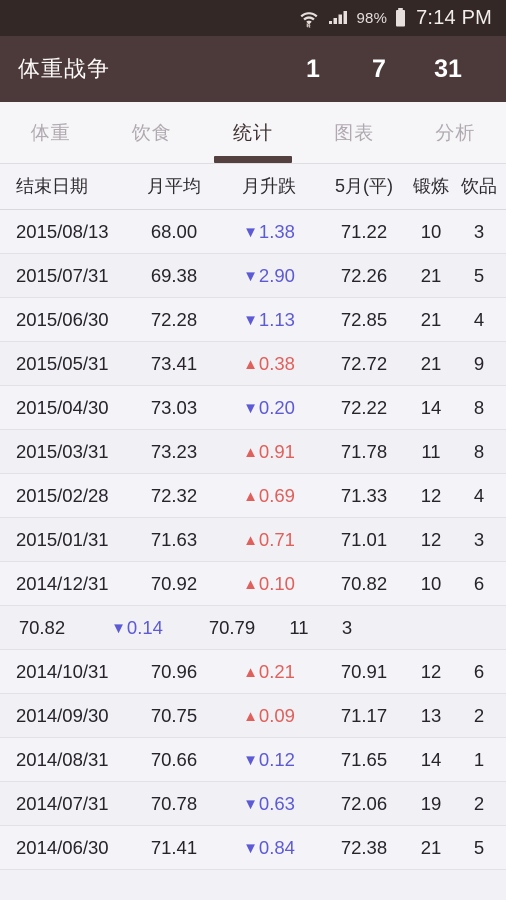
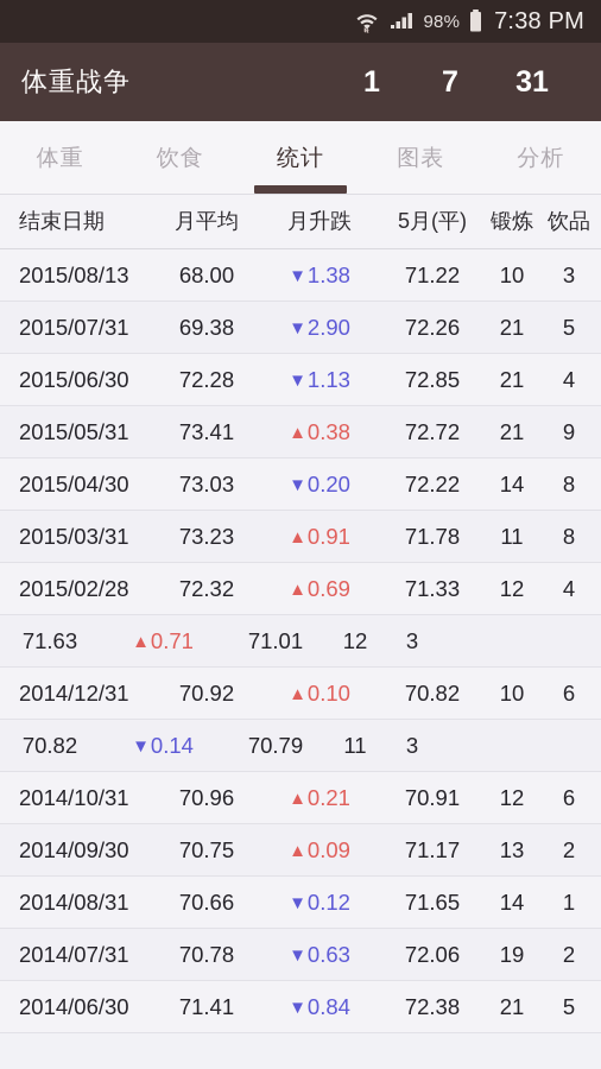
  98%
- 7:14 PM
+ 7:38 PM
  体重战争
  1
  7
  31
  体重
  饮食
  统计
  图表
  分析
  结束日期
  月平均
  月升跌
  5月(平)
  锻炼
  饮品
  2015/08/13
  68.00
  ▼
  1.38
  71.22
  10
  3
  2015/07/31
  69.38
  ▼
  2.90
  72.26
  21
  5
  2015/06/30
  72.28
  ▼
  1.13
  72.85
  21
  4
  2015/05/31
  73.41
  ▲
  0.38
  72.72
  21
  9
  2015/04/30
  73.03
  ▼
  0.20
  72.22
  14
  8
  2015/03/31
  73.23
  ▲
  0.91
  71.78
  11
  8
  2015/02/28
  72.32
  ▲
  0.69
  71.33
  12
  4
- 2015/01/31
  71.63
  ▲
  0.71
  71.01
  12
  3
  2014/12/31
  70.92
  ▲
  0.10
  70.82
  10
  6
  70.82
  ▼
  0.14
  70.79
  11
  3
  2014/10/31
  70.96
  ▲
  0.21
  70.91
  12
  6
  2014/09/30
  70.75
  ▲
  0.09
  71.17
  13
  2
  2014/08/31
  70.66
  ▼
  0.12
  71.65
  14
  1
  2014/07/31
  70.78
  ▼
  0.63
  72.06
  19
  2
  2014/06/30
  71.41
  ▼
  0.84
  72.38
  21
  5
